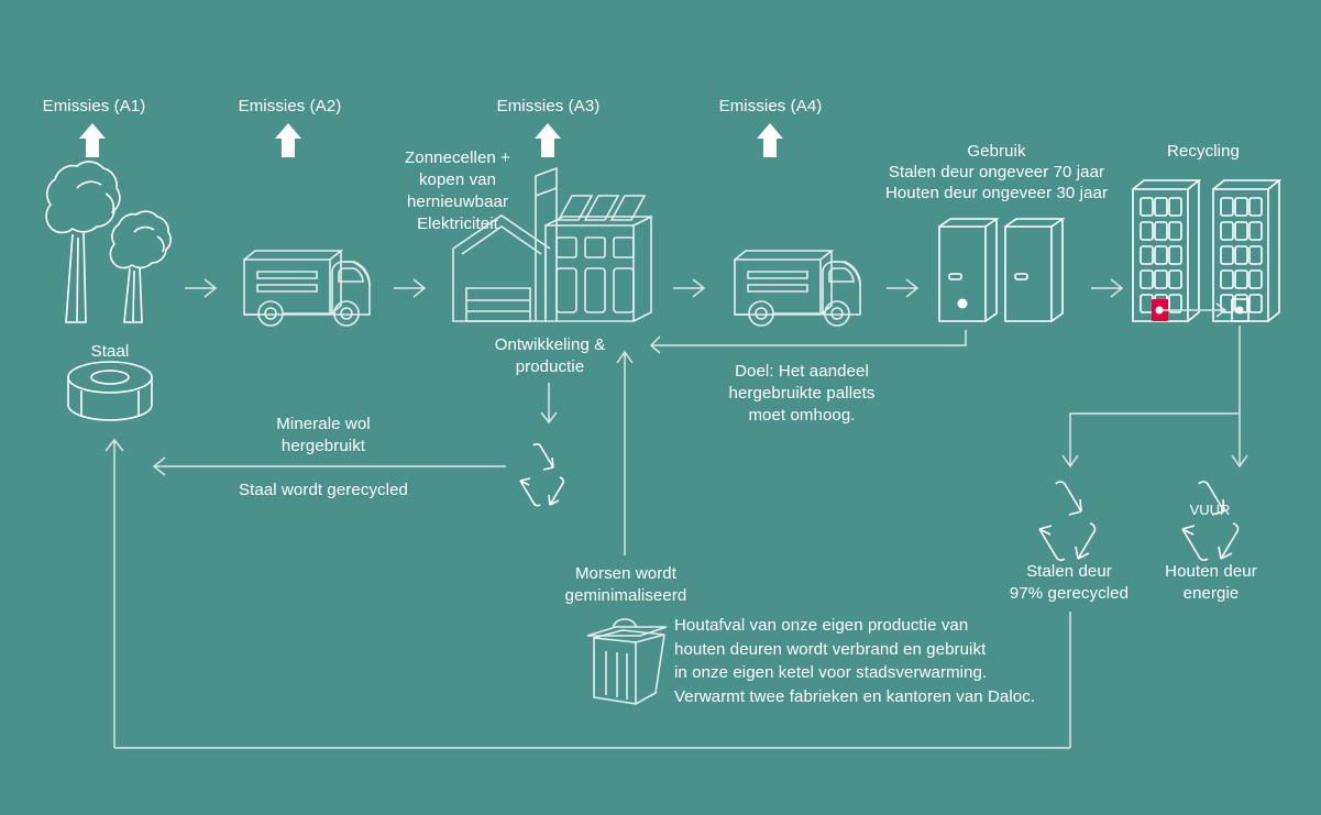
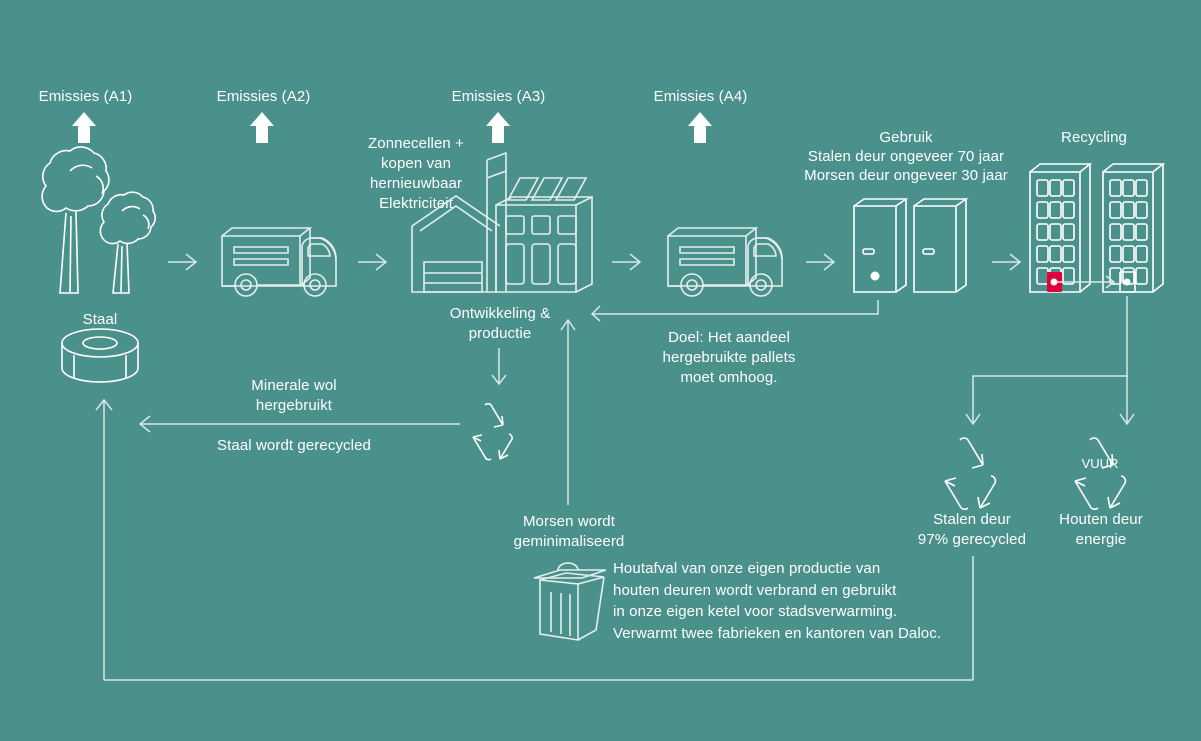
  Emissies (A1)
  Emissies (A2)
  Emissies (A3)
  Emissies (A4)
  Zonnecellen +
  kopen van
  hernieuwbaar
  Elektriciteit
  Ontwikkeling &
  productie
  Gebruik
  Stalen deur ongeveer 70 jaar
- Houten deur ongeveer 30 jaar
+ Morsen deur ongeveer 30 jaar
  Recycling
  Staal
  Doel: Het aandeel
  hergebruikte pallets
  moet omhoog.
  Minerale wol
  hergebruikt
  Staal wordt gerecycled
  Morsen wordt
  geminimaliseerd
  Stalen deur
  97% gerecycled
  Houten deur
  energie
  Houtafval van onze eigen productie van
  houten deuren wordt verbrand en gebruikt
  in onze eigen ketel voor stadsverwarming.
  Verwarmt twee fabrieken en kantoren van Daloc.
  VUUR
